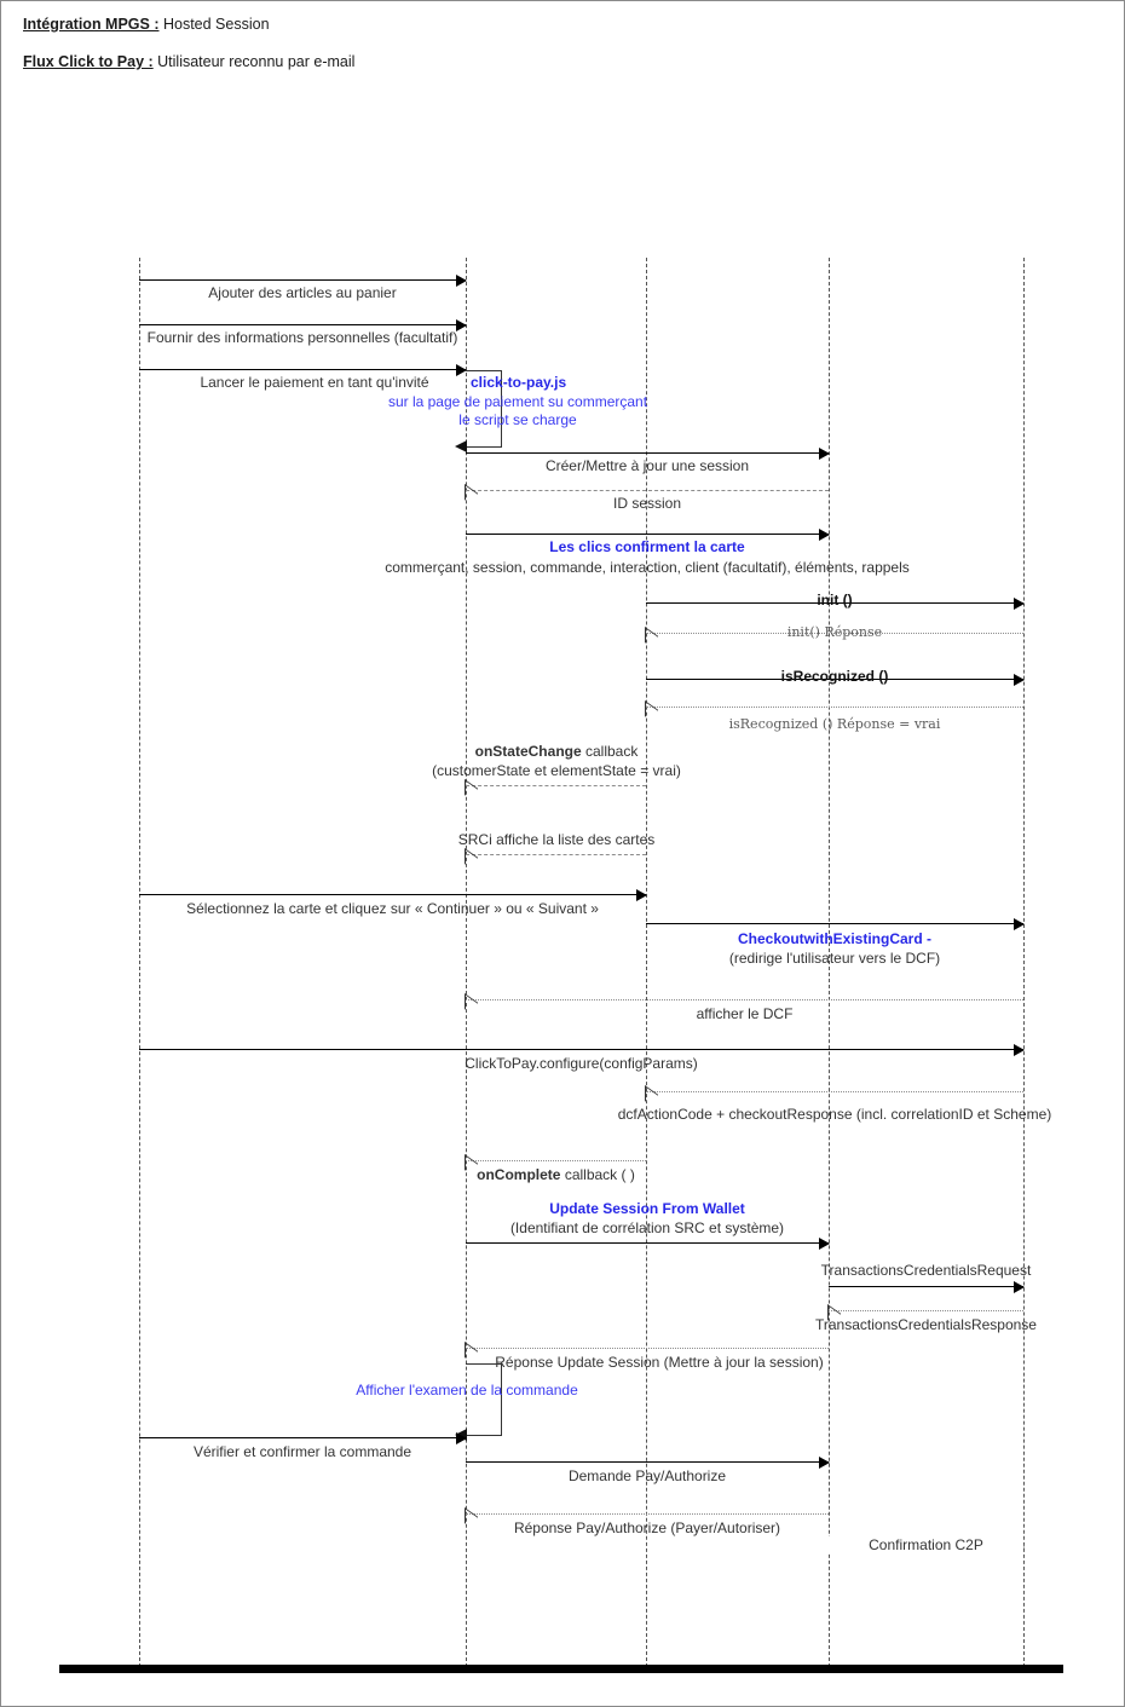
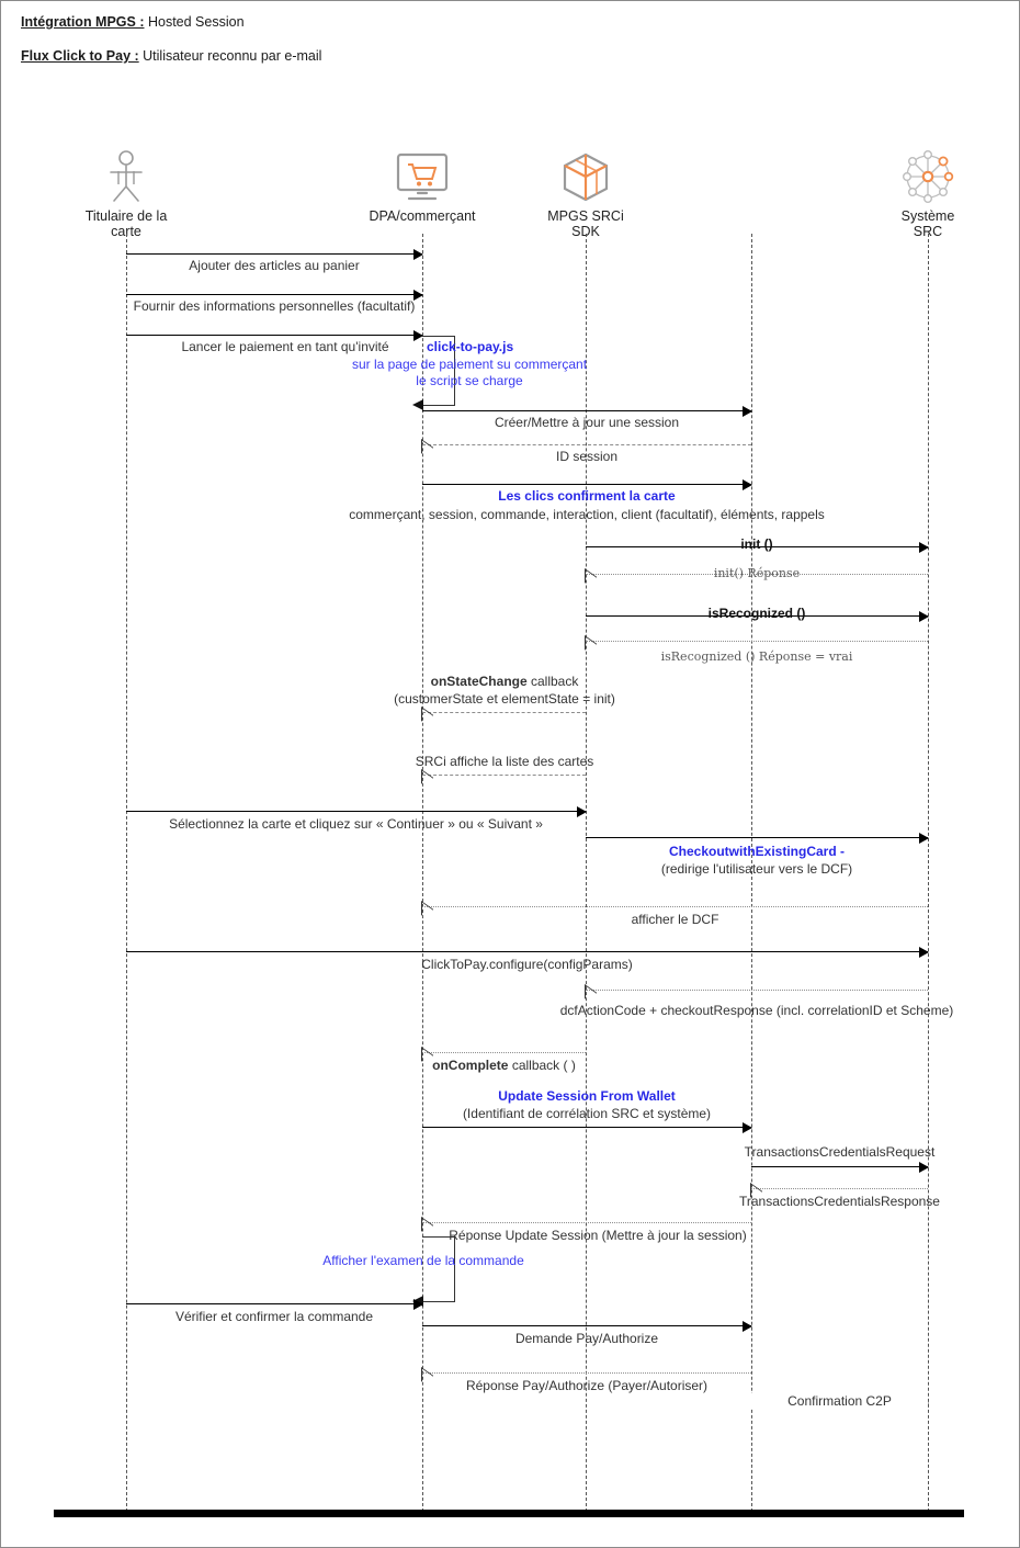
  Intégration MPGS : Hosted Session
  Flux Click to Pay : Utilisateur reconnu par e-mail
+ Titulaire de la
+ carte
+ DPA/commerçant
+ MPGS SRCi
+ SDK
+ Système
+ SRC
  Ajouter des articles au panier
  Fournir des informations personnelles (facultatif)
  Lancer le paiement en tant qu'invité
  click-to-pay.js
  sur la page de paiement su commerçant
  le script se charge
  Créer/Mettre à jour une session
  ID session
  Les clics confirment la carte
  commerçant, session, commande, interaction, client (facultatif), éléments, rappels
  init ()
  init() Réponse
  isRecognized ()
  isRecognized () Réponse = vrai
  onStateChange callback
- (customerState et elementState = vrai)
+ (customerState et elementState = init)
  SRCi affiche la liste des cartes
  Sélectionnez la carte et cliquez sur « Continuer » ou « Suivant »
  CheckoutwithExistingCard -
  (redirige l'utilisateur vers le DCF)
  afficher le DCF
  ClickToPay.configure(configParams)
  dcfActionCode + checkoutResponse (incl. correlationID et Scheme)
  onComplete callback ( )
  Update Session From Wallet
  (Identifiant de corrélation SRC et système)
  TransactionsCredentialsRequest
  TransactionsCredentialsResponse
  Réponse Update Session (Mettre à jour la session)
  Afficher l'examen de la commande
  Vérifier et confirmer la commande
  Demande Pay/Authorize
  Réponse Pay/Authorize (Payer/Autoriser)
  Confirmation C2P
